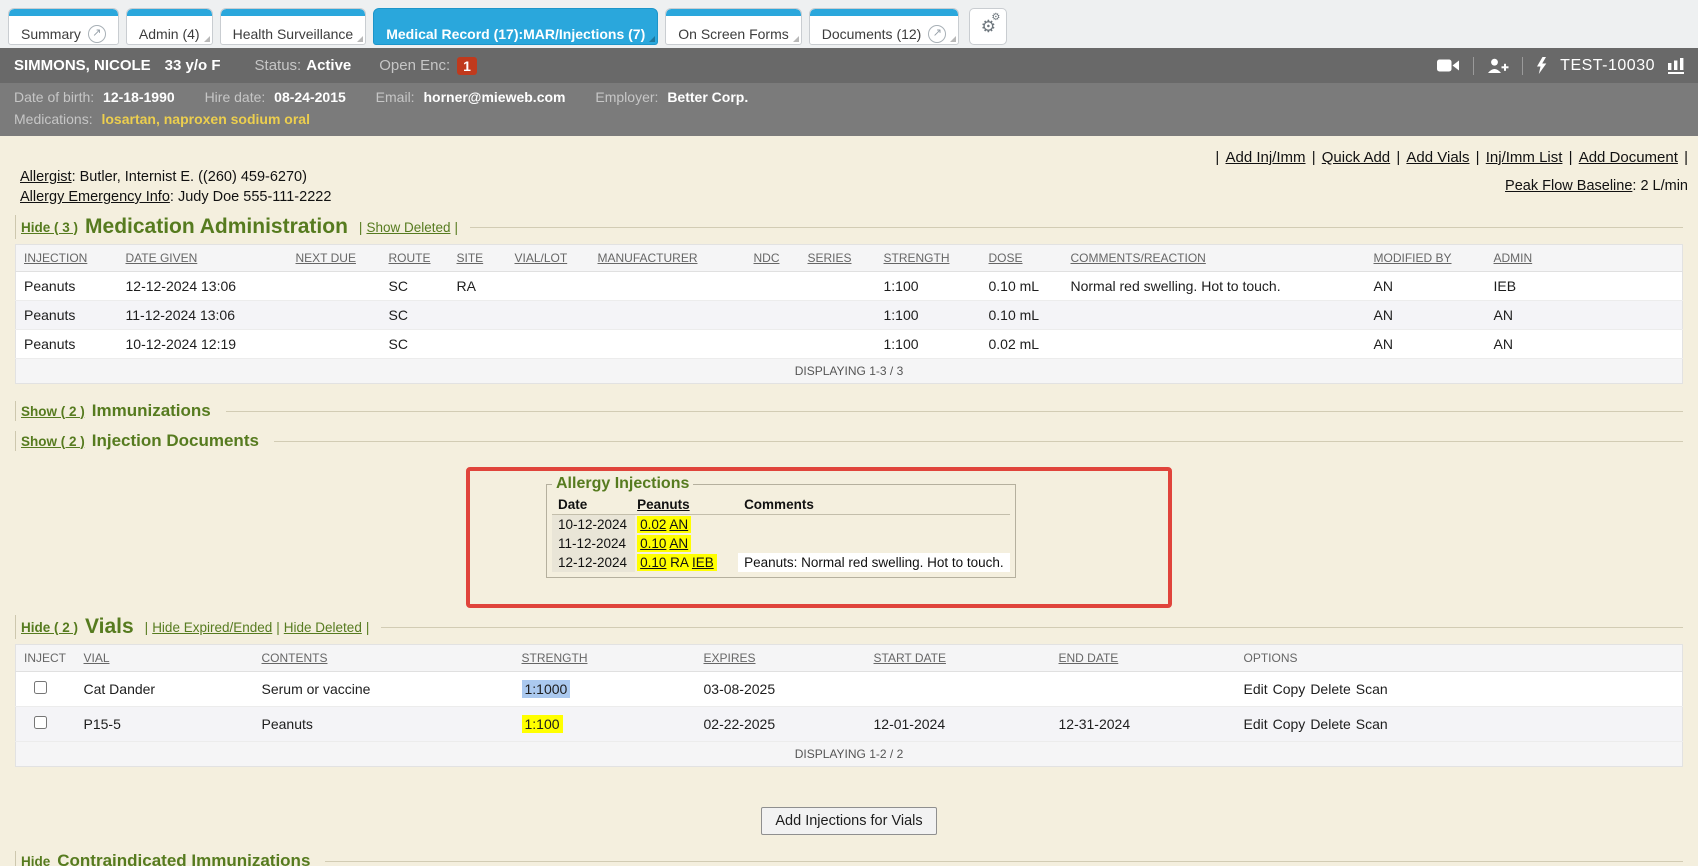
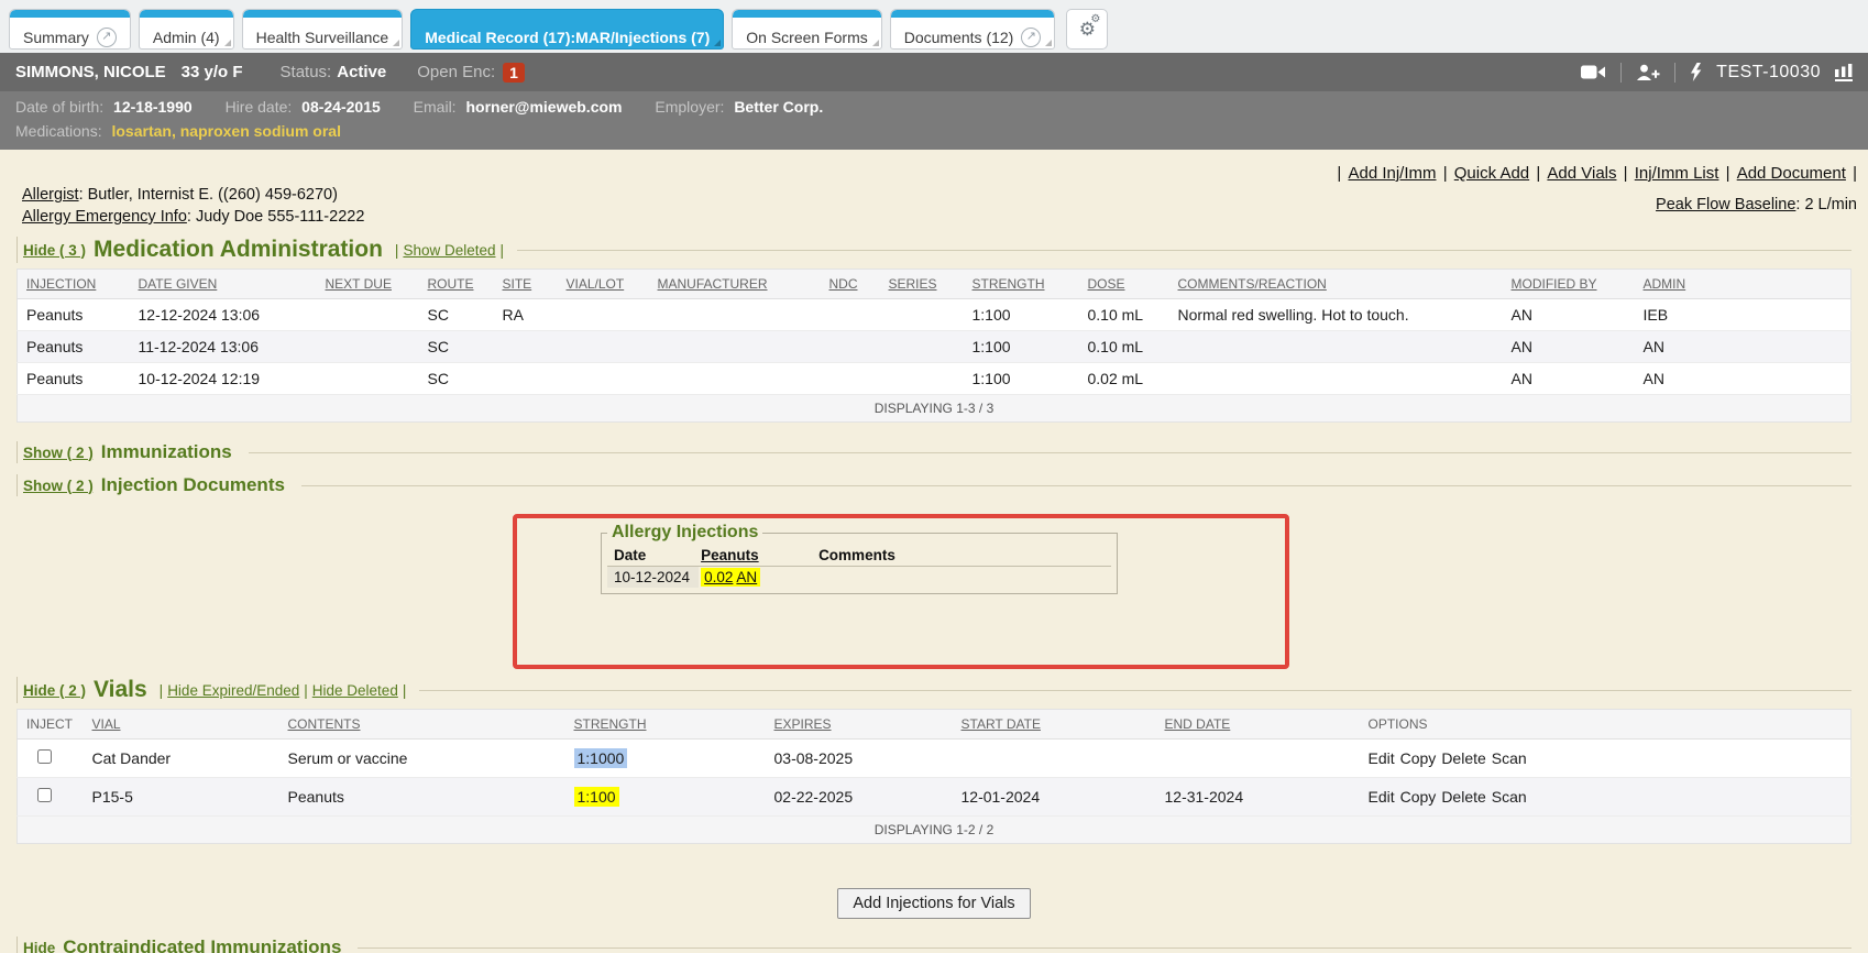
  Summary
  ↗
  Admin (4)
  Health Surveillance
  Medical Record (17):MAR/Injections (7)
  On Screen Forms
  Documents (12)
  ↗
  ⚙︎
  ⚙︎
  SIMMONS, NICOLE
  33 y/o F
  Status:
  Active
  Open Enc:
  1
  TEST-10030
  Date of birth: 12-18-1990 Hire date: 08-24-2015 Email: horner@mieweb.com Employer: Better Corp.
  Medications: losartan, naproxen sodium oral
  Allergist: Butler, Internist E. ((260) 459-6270)
  Allergy Emergency Info: Judy Doe 555-111-2222
  | Add Inj/Imm | Quick Add | Add Vials | Inj/Imm List | Add Document |
  Peak Flow Baseline: 2 L/min
  Hide ( 3 )
  Medication Administration
  |
  Show Deleted
  |
  INJECTION	DATE GIVEN	NEXT DUE	ROUTE	SITE	VIAL/LOT	MANUFACTURER	NDC	SERIES	STRENGTH	DOSE	COMMENTS/REACTION	MODIFIED BY	ADMIN
  Peanuts	12-12-2024 13:06		SC	RA					1:100	0.10 mL	Normal red swelling. Hot to touch.	AN	IEB
  Peanuts	11-12-2024 13:06		SC						1:100	0.10 mL		AN	AN
  Peanuts	10-12-2024 12:19		SC						1:100	0.02 mL		AN	AN
  DISPLAYING 1-3 / 3
  Show ( 2 )
  Immunizations
  Show ( 2 )
  Injection Documents
  Allergy Injections
  Date	Peanuts	Comments
  10-12-2024	0.02 AN
- 11-12-2024	0.10 AN
- 12-12-2024	0.10 RA IEB	Peanuts: Normal red swelling. Hot to touch.
  Hide ( 2 )
  Vials
  |
  Hide Expired/Ended
  |
  Hide Deleted
  |
  INJECT	VIAL	CONTENTS	STRENGTH	EXPIRES	START DATE	END DATE	OPTIONS
  	Cat Dander	Serum or vaccine	1:1000	03-08-2025			Edit Copy Delete Scan
  	P15-5	Peanuts	1:100	02-22-2025	12-01-2024	12-31-2024	Edit Copy Delete Scan
  DISPLAYING 1-2 / 2
  Add Injections for Vials
  Hide
  Contraindicated Immunizations
